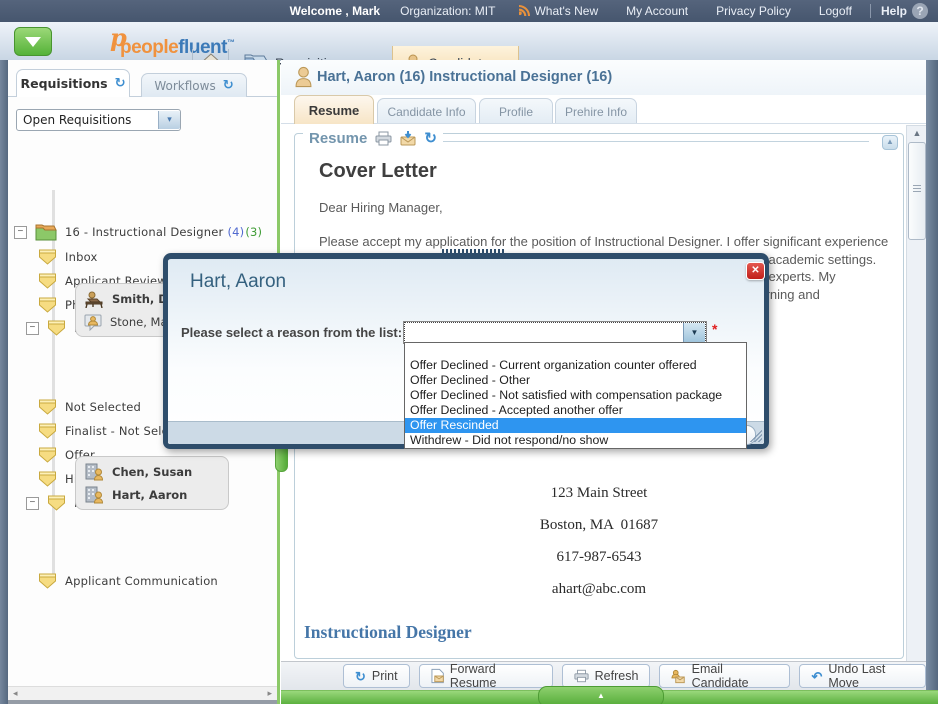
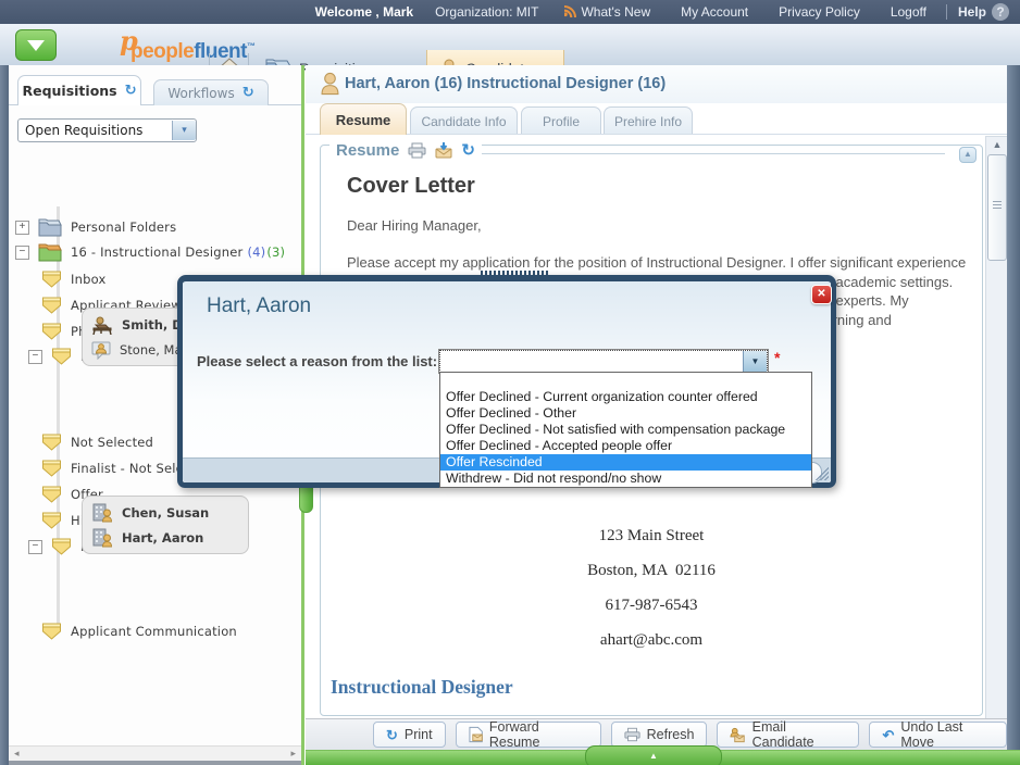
  Welcome , Mark
  Organization: MIT
  What's New
  My Account
  Privacy Policy
  Logoff
  Help
  ?
  p
  peoplefluent™
  Requisitions
  ↻
  Workflows
  ↻
  Open Requisitions
  ▾
+ +
+ Personal Folders
  −
  16 - Instructional Designer
  (4)
  (3)
  Inbox
  Applicant Revie
  −
  Stone, M
  Not Selected
  Finalist - Not Sel
  Offer
  −
  Chen, Susan
  Hart, Aaron
  Applicant Communication
  ◂
  ▸
  Hart, Aaron (16) Instructional Designer (16)
  Resume
  Candidate Info
  Profile
  Prehire Info
  Resume
  ↻
  ▲
  Cover Letter
  Dear Hiring Manager,
  Please accept my application for the position of Instructional Designer. I offer significant experience
  123 Main Street
- Boston, MA 01687
+ Boston, MA 02116
  617-987-6543
  ahart@abc.com
  Instructional Designer
  ▲
  ↻
  Print
  Forward Resume
  Refresh
  Email Candidate
  ↶
  Undo Last Move
  ▲
  Hart, Aaron
  ✕
  Please select a reason from the list:
  ▼
  *
  Offer Declined - Current organization counter offered
  Offer Declined - Other
  Offer Declined - Not satisfied with compensation package
- Offer Declined - Accepted another offer
+ Offer Declined - Accepted people offer
  Offer Rescinded
  Withdrew - Did not respond/no show
